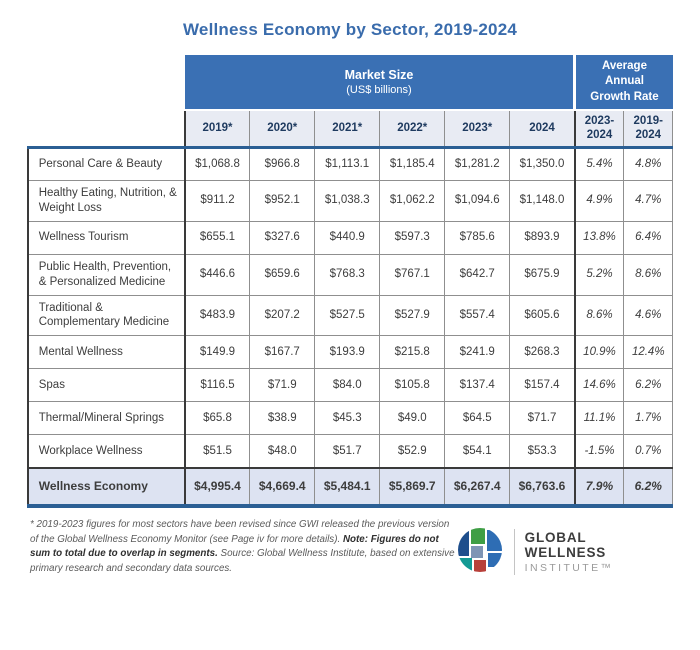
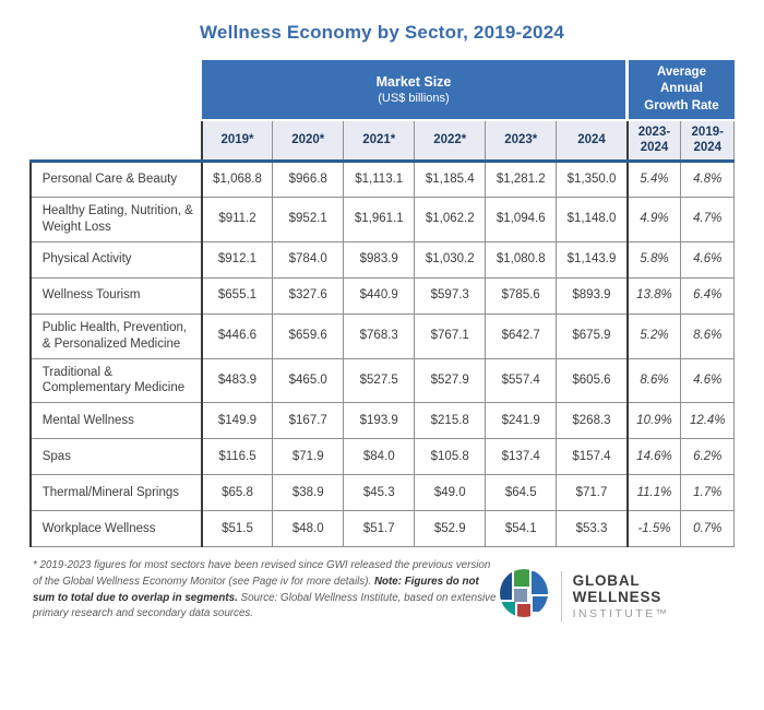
  Wellness Economy by Sector, 2019-2024
  	Market Size (US$ billions)	Average Annual Growth Rate
  	2019*	2020*	2021*	2022*	2023*	2024	2023-2024	2019-2024
  Personal Care & Beauty	$1,068.8	$966.8	$1,113.1	$1,185.4	$1,281.2	$1,350.0	5.4%	4.8%
- Healthy Eating, Nutrition, & Weight Loss	$911.2	$952.1	$1,038.3	$1,062.2	$1,094.6	$1,148.0	4.9%	4.7%
+ Healthy Eating, Nutrition, & Weight Loss	$911.2	$952.1	$1,961.1	$1,062.2	$1,094.6	$1,148.0	4.9%	4.7%
+ Physical Activity	$912.1	$784.0	$983.9	$1,030.2	$1,080.8	$1,143.9	5.8%	4.6%
  Wellness Tourism	$655.1	$327.6	$440.9	$597.3	$785.6	$893.9	13.8%	6.4%
  Public Health, Prevention, & Personalized Medicine	$446.6	$659.6	$768.3	$767.1	$642.7	$675.9	5.2%	8.6%
- Traditional & Complementary Medicine	$483.9	$207.2	$527.5	$527.9	$557.4	$605.6	8.6%	4.6%
+ Traditional & Complementary Medicine	$483.9	$465.0	$527.5	$527.9	$557.4	$605.6	8.6%	4.6%
  Mental Wellness	$149.9	$167.7	$193.9	$215.8	$241.9	$268.3	10.9%	12.4%
  Spas	$116.5	$71.9	$84.0	$105.8	$137.4	$157.4	14.6%	6.2%
  Thermal/Mineral Springs	$65.8	$38.9	$45.3	$49.0	$64.5	$71.7	11.1%	1.7%
  Workplace Wellness	$51.5	$48.0	$51.7	$52.9	$54.1	$53.3	-1.5%	0.7%
- Wellness Economy	$4,995.4	$4,669.4	$5,484.1	$5,869.7	$6,267.4	$6,763.6	7.9%	6.2%
  * 2019-2023 figures for most sectors have been revised since GWI released the previous version of the Global Wellness Economy Monitor (see Page iv for more details). Note: Figures do not sum to total due to overlap in segments. Source: Global Wellness Institute, based on extensive primary research and secondary data sources.
  GLOBAL WELLNESS
  INSTITUTE™
